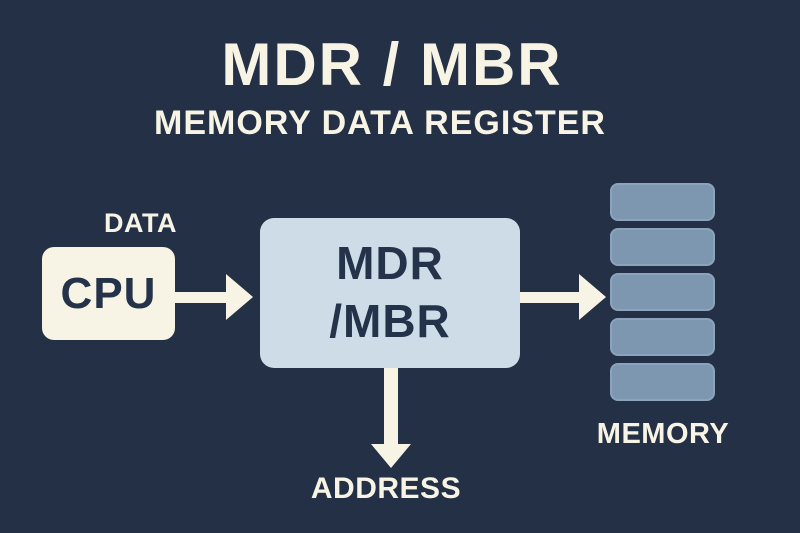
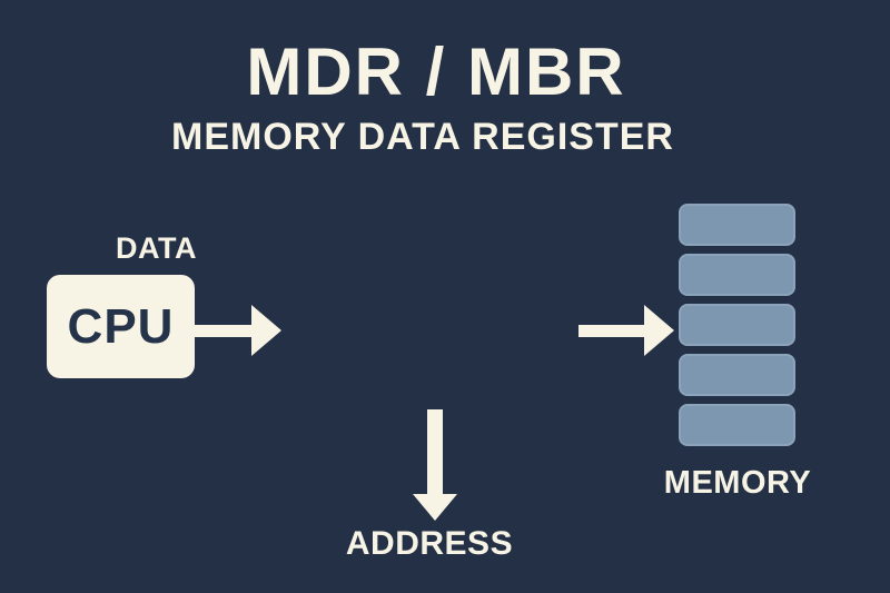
  MDR / MBR
  MEMORY DATA REGISTER
  DATA
  CPU
- MDR
- /MBR
  ADDRESS
  MEMORY
